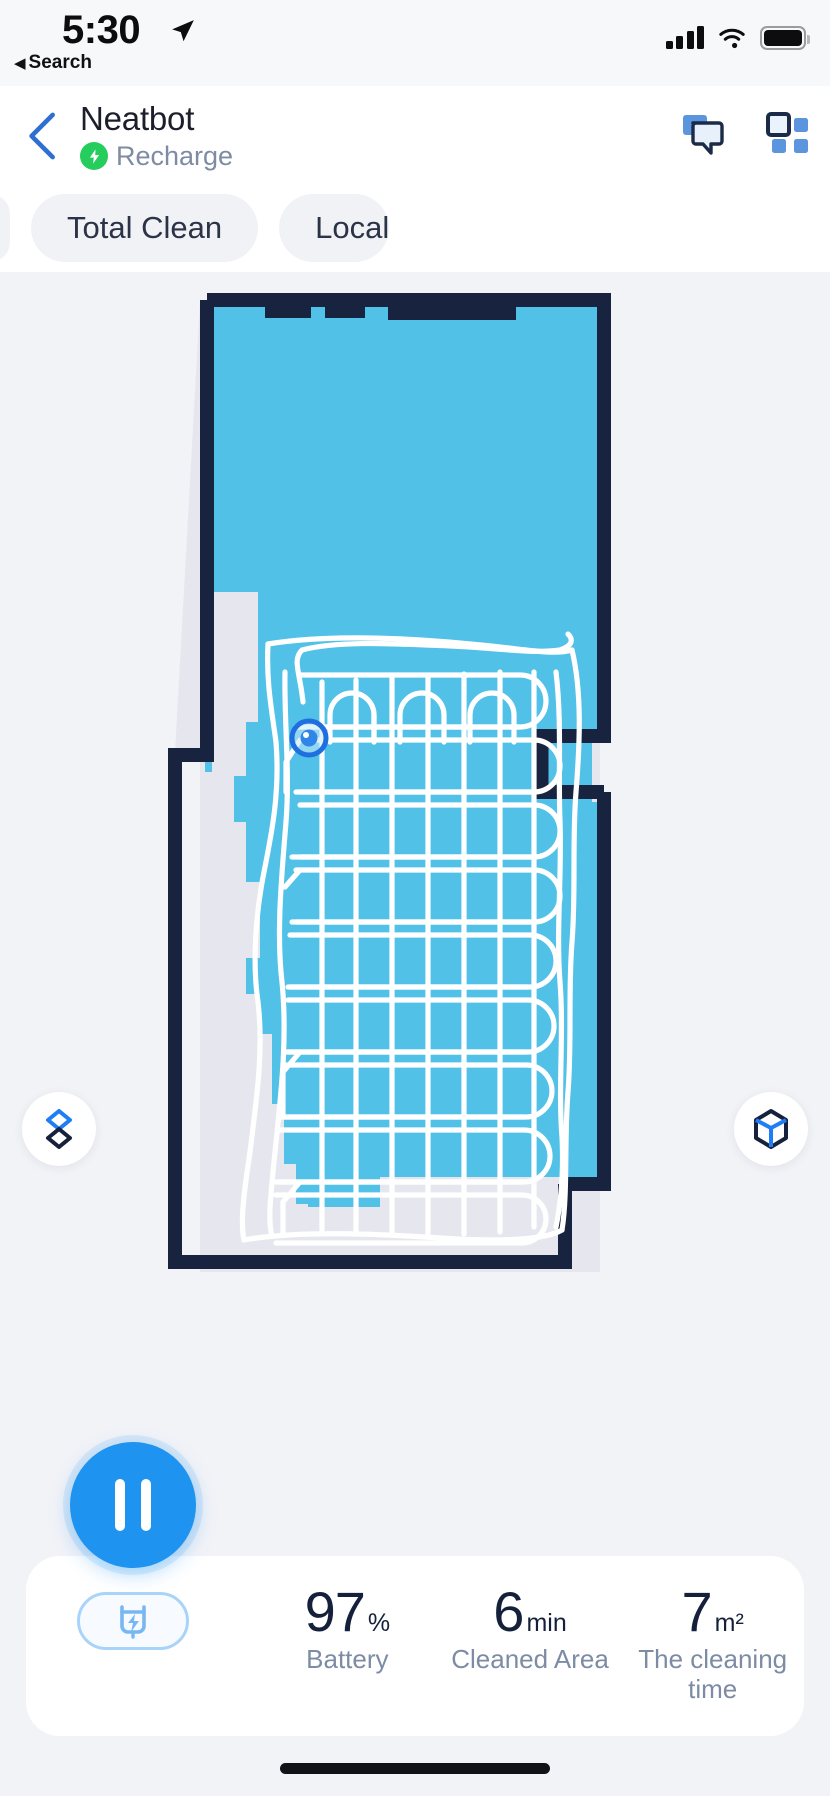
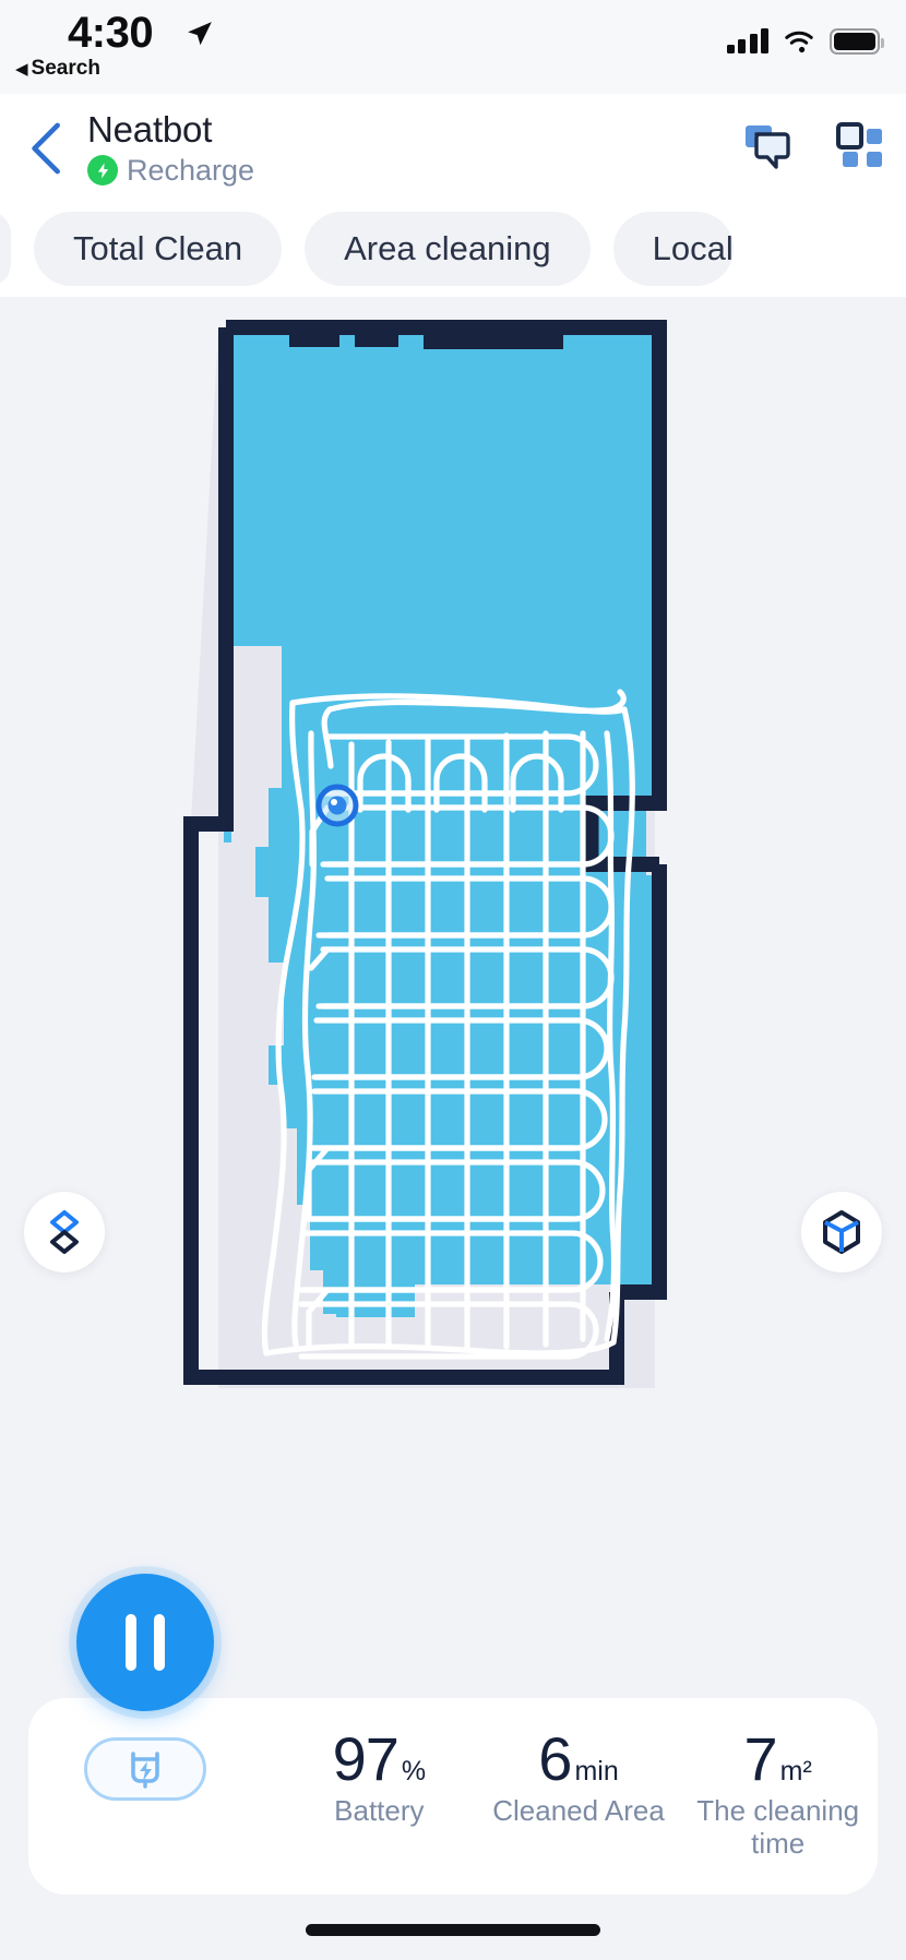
- 5:30
+ 4:30
  ◀
  Search
  Neatbot
  Recharge
  Total Clean
+ Area cleaning
  Local
  97
  %
  Battery
  6
  min
  Cleaned Area
  7
  m²
  The cleaning time
